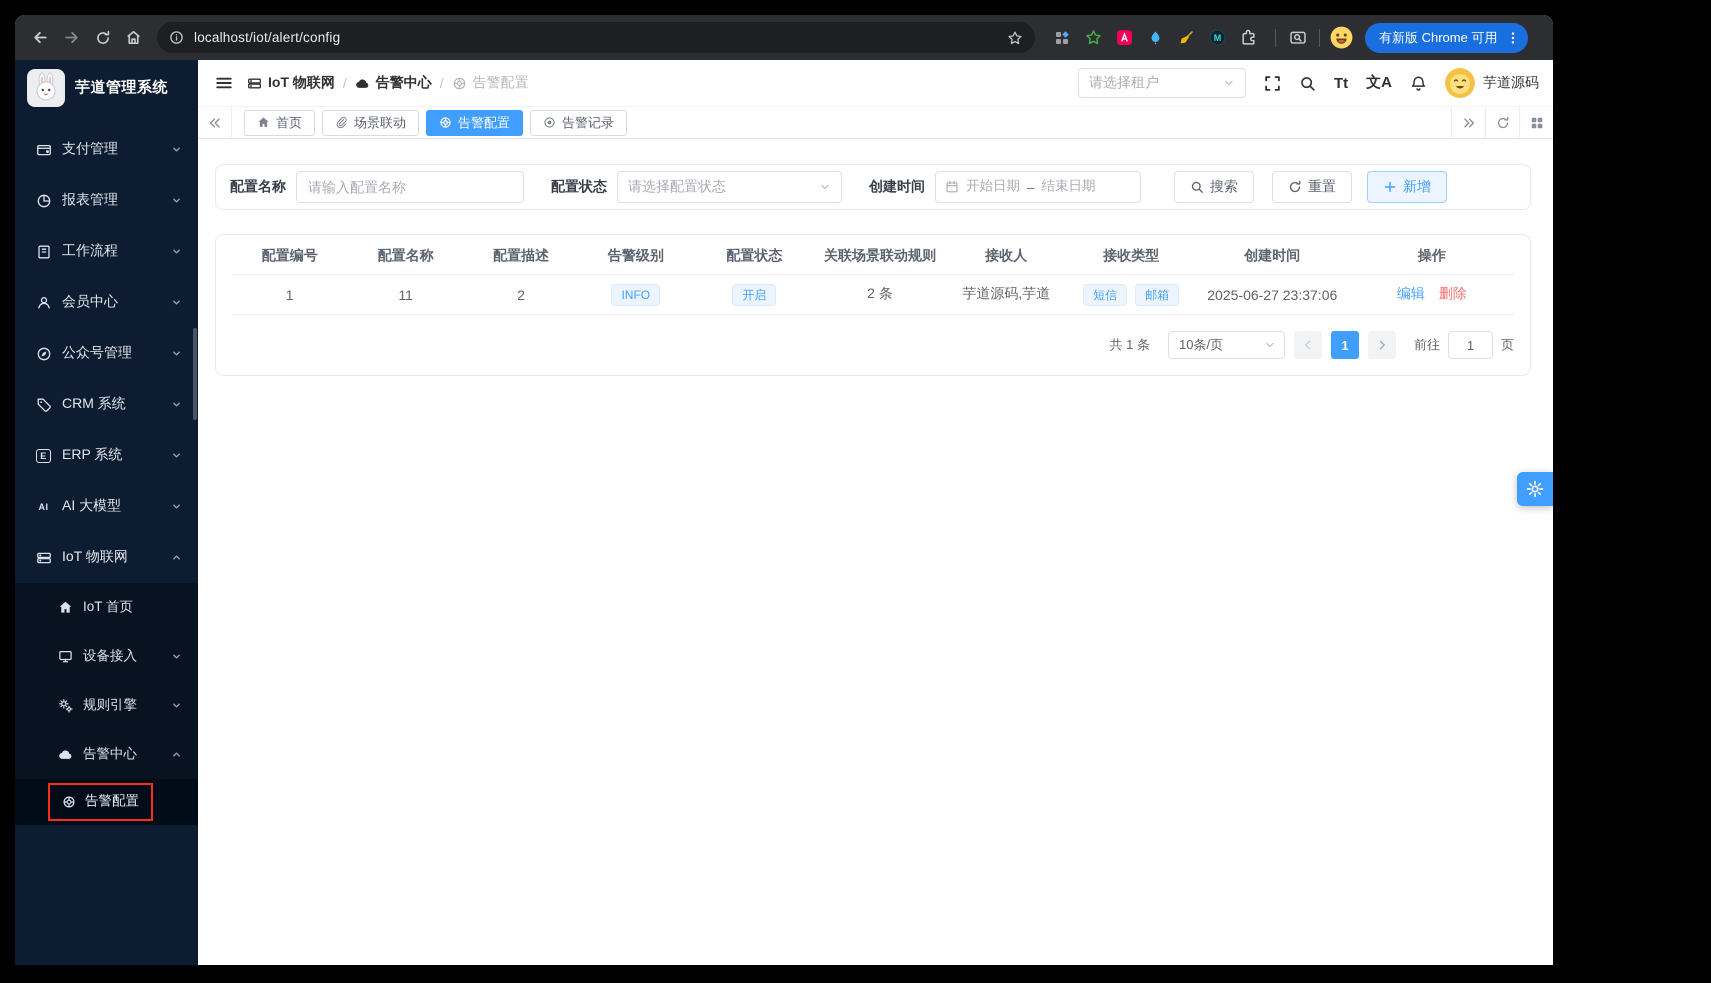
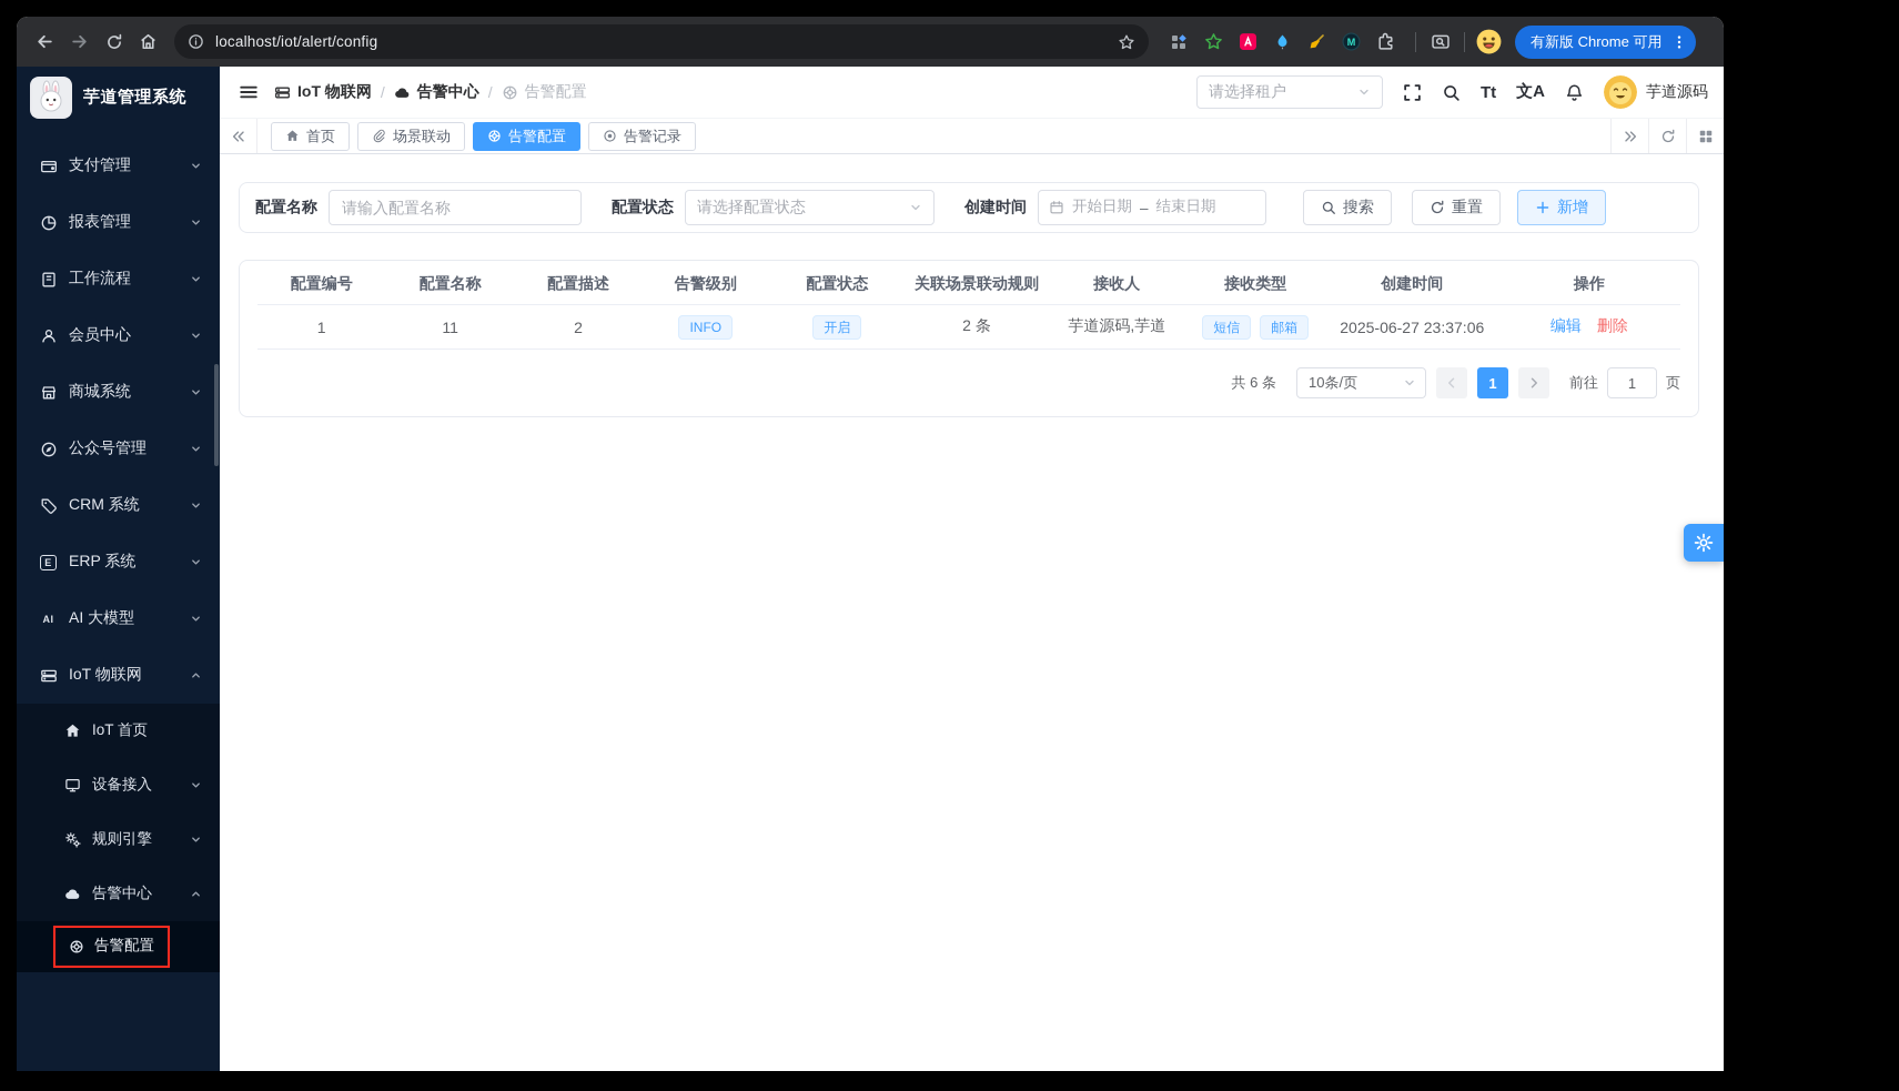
  localhost/iot/alert/config
  M
  有新版 Chrome 可用
  芋道管理系统
  支付管理
  报表管理
  工作流程
  会员中心
+ 商城系统
  公众号管理
  CRM 系统
  E
  ERP 系统
  AI
  AI 大模型
  IoT 物联网
  IoT 首页
  设备接入
  规则引擎
  告警中心
  告警配置
  IoT 物联网
  /
  告警中心
  /
  告警配置
  请选择租户
  Tt
  文A
  芋道源码
  首页
  场景联动
  告警配置
  告警记录
  配置名称
  请输入配置名称
  配置状态
  请选择配置状态
  创建时间
  开始日期
  –
  结束日期
  搜索
  重置
  新增
  配置编号
  配置名称
  配置描述
  告警级别
  配置状态
  关联场景联动规则
  接收人
  接收类型
  创建时间
  操作
  1
  11
  2
  INFO
  开启
  2 条
  芋道源码,芋道
  短信
  邮箱
  2025-06-27 23:37:06
  编辑
  删除
- 共 1 条
+ 共 6 条
  10条/页
  1
  前往
  1
  页
